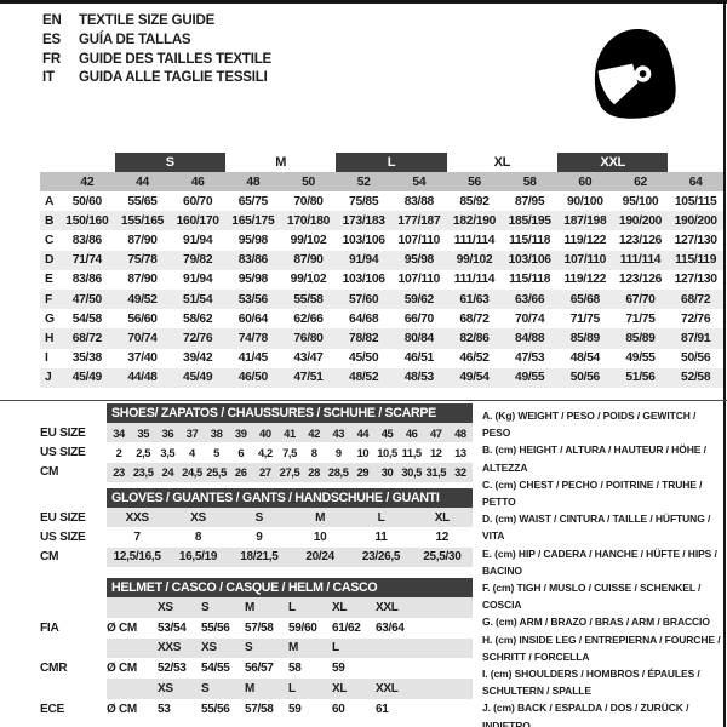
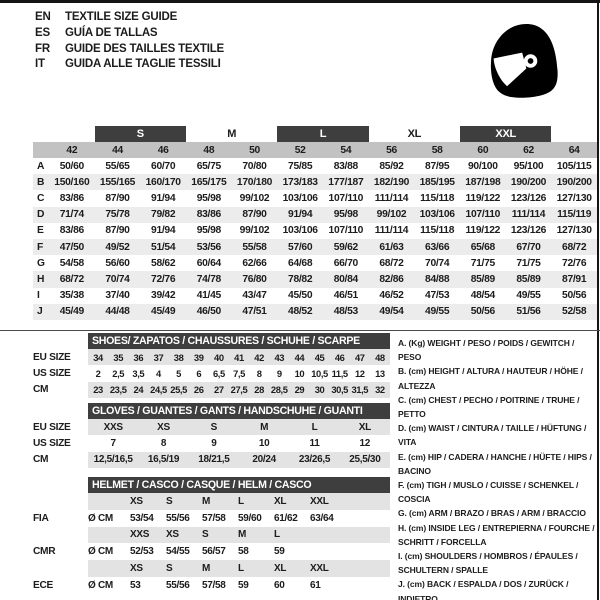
  EN
  TEXTILE SIZE GUIDE
  ES
  GUÍA DE TALLAS
  FR
  GUIDE DES TAILLES TEXTILE
  IT
  GUIDA ALLE TAGLIE TESSILI
  S
  M
  L
  XL
  XXL
  42
  44
  46
  48
  50
  52
  54
  56
  58
  60
  62
  64
  A
  50/60
  55/65
  60/70
  65/75
  70/80
  75/85
  83/88
  85/92
  87/95
  90/100
  95/100
  105/115
  B
  150/160
  155/165
  160/170
  165/175
  170/180
  173/183
  177/187
  182/190
  185/195
  187/198
  190/200
  190/200
  C
  83/86
  87/90
  91/94
  95/98
  99/102
  103/106
  107/110
  111/114
  115/118
  119/122
  123/126
  127/130
  D
  71/74
  75/78
  79/82
  83/86
  87/90
  91/94
  95/98
  99/102
  103/106
  107/110
  111/114
  115/119
  E
  83/86
  87/90
  91/94
  95/98
  99/102
  103/106
  107/110
  111/114
  115/118
  119/122
  123/126
  127/130
  F
  47/50
  49/52
  51/54
  53/56
  55/58
  57/60
  59/62
  61/63
  63/66
  65/68
  67/70
  68/72
  G
  54/58
  56/60
  58/62
  60/64
  62/66
  64/68
  66/70
  68/72
  70/74
  71/75
  71/75
  72/76
  H
  68/72
  70/74
  72/76
  74/78
  76/80
  78/82
  80/84
  82/86
  84/88
  85/89
  85/89
  87/91
  I
  35/38
  37/40
  39/42
  41/45
  43/47
  45/50
  46/51
  46/52
  47/53
  48/54
  49/55
  50/56
  J
  45/49
  44/48
  45/49
  46/50
  47/51
  48/52
  48/53
  49/54
  49/55
  50/56
  51/56
  52/58
  SHOES/ ZAPATOS / CHAUSSURES / SCHUHE / SCARPE
  EU SIZE
  34
  35
  36
  37
  38
  39
  40
  41
  42
  43
  44
  45
  46
  47
  48
  US SIZE
  2
  2,5
  3,5
  4
  5
  6
- 4,2
+ 6,5
  7,5
  8
  9
  10
  10,5
  11,5
  12
  13
  CM
  23
  23,5
  24
  24,5
  25,5
  26
  27
  27,5
  28
  28,5
  29
  30
  30,5
  31,5
  32
  GLOVES / GUANTES / GANTS / HANDSCHUHE / GUANTI
  EU SIZE
  XXS
  XS
  S
  M
  L
  XL
  US SIZE
  7
  8
  9
  10
  11
  12
  CM
  12,5/16,5
  16,5/19
  18/21,5
  20/24
  23/26,5
  25,5/30
  HELMET / CASCO / CASQUE / HELM / CASCO
  XS
  S
  M
  L
  XL
  XXL
  FIA
  Ø CM
  53/54
  55/56
  57/58
  59/60
  61/62
  63/64
  XXS
  XS
  S
  M
  L
  CMR
  Ø CM
  52/53
  54/55
  56/57
  58
  59
  XS
  S
  M
  L
  XL
  XXL
  ECE
  Ø CM
  53
  55/56
  57/58
  59
  60
  61
  A. (Kg) WEIGHT / PESO / POIDS / GEWITCH / PESO
  B. (cm) HEIGHT / ALTURA / HAUTEUR / HÖHE / ALTEZZA
  C. (cm) CHEST / PECHO / POITRINE / TRUHE / PETTO
  D. (cm) WAIST / CINTURA / TAILLE / HÜFTUNG / VITA
  E. (cm) HIP / CADERA / HANCHE / HÜFTE / HIPS / BACINO
  F. (cm) TIGH / MUSLO / CUISSE / SCHENKEL / COSCIA
  G. (cm) ARM / BRAZO / BRAS / ARM / BRACCIO
  H. (cm) INSIDE LEG / ENTREPIERNA / FOURCHE / SCHRITT / FORCELLA
  I. (cm) SHOULDERS / HOMBROS / ÉPAULES / SCHULTERN / SPALLE
  J. (cm) BACK / ESPALDA / DOS / ZURÜCK / INDIETRO
